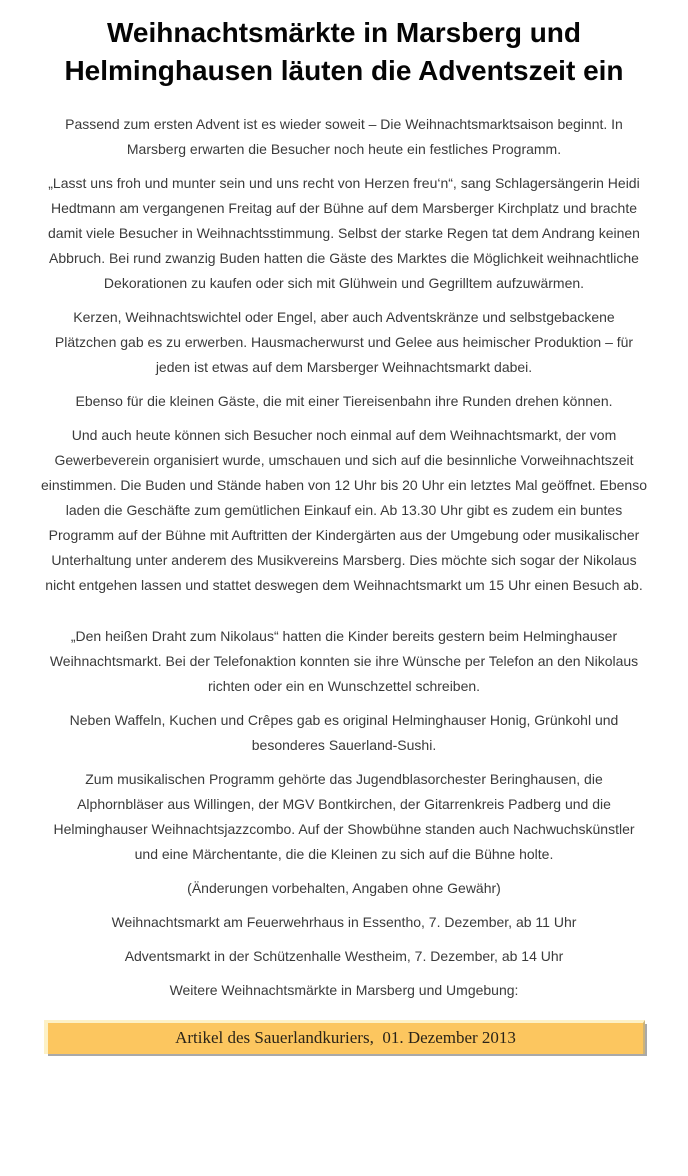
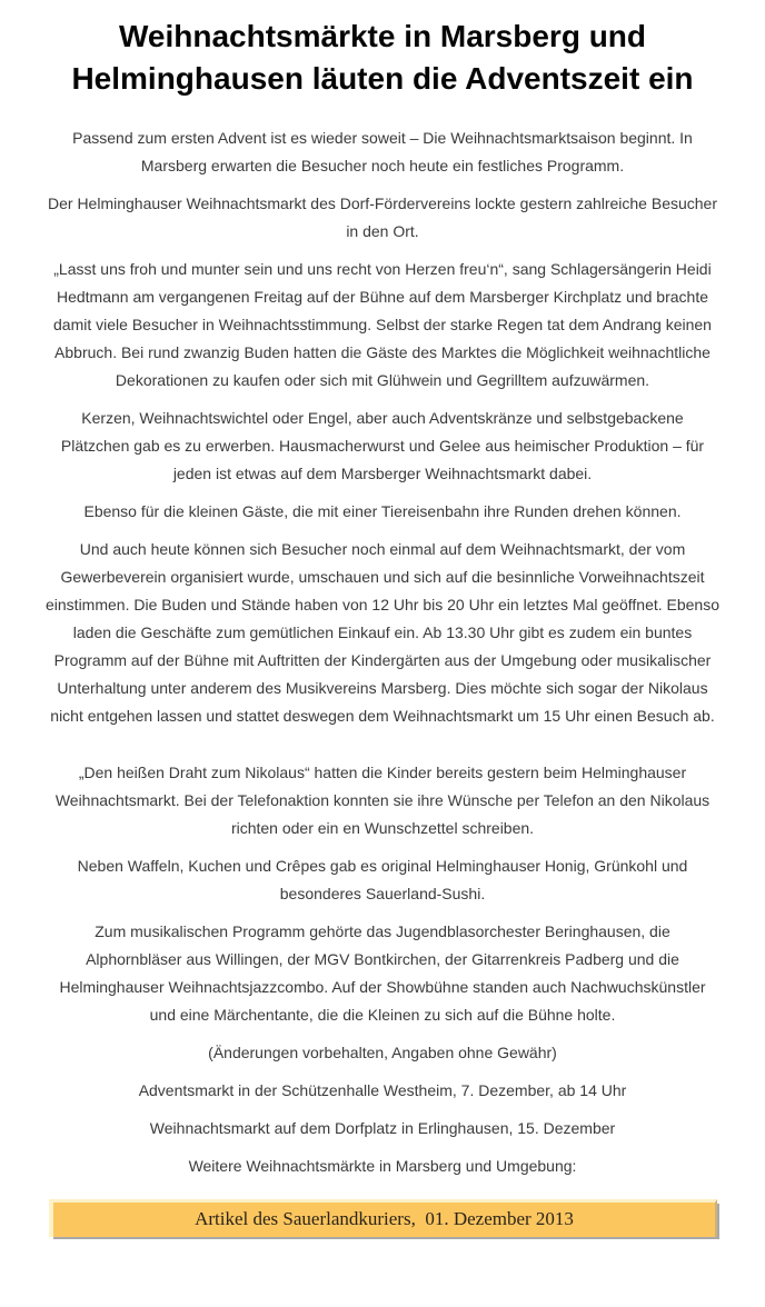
  Weihnachtsmärkte in Marsberg und Helminghausen läuten die Adventszeit ein
  Passend zum ersten Advent ist es wieder soweit – Die Weihnachtsmarktsaison beginnt. In Marsberg erwarten die Besucher noch heute ein festliches Programm.
+ Der Helminghauser Weihnachtsmarkt des Dorf-Fördervereins lockte gestern zahlreiche Besucher in den Ort.
  „Lasst uns froh und munter sein und uns recht von Herzen freu‘n“, sang Schlagersängerin Heidi Hedtmann am vergangenen Freitag auf der Bühne auf dem Marsberger Kirchplatz und brachte damit viele Besucher in Weihnachtsstimmung. Selbst der starke Regen tat dem Andrang keinen Abbruch. Bei rund zwanzig Buden hatten die Gäste des Marktes die Möglichkeit weihnachtliche Dekorationen zu kaufen oder sich mit Glühwein und Gegrilltem aufzuwärmen.
  Kerzen, Weihnachtswichtel oder Engel, aber auch Adventskränze und selbstgebackene Plätzchen gab es zu erwerben. Hausmacherwurst und Gelee aus heimischer Produktion – für jeden ist etwas auf dem Marsberger Weihnachtsmarkt dabei.
  Ebenso für die kleinen Gäste, die mit einer Tiereisenbahn ihre Runden drehen können.
  Und auch heute können sich Besucher noch einmal auf dem Weihnachtsmarkt, der vom Gewerbeverein organisiert wurde, umschauen und sich auf die besinnliche Vorweihnachtszeit einstimmen. Die Buden und Stände haben von 12 Uhr bis 20 Uhr ein letztes Mal geöffnet. Ebenso laden die Geschäfte zum gemütlichen Einkauf ein. Ab 13.30 Uhr gibt es zudem ein buntes Programm auf der Bühne mit Auftritten der Kindergärten aus der Umgebung oder musikalischer Unterhaltung unter anderem des Musikvereins Marsberg. Dies möchte sich sogar der Nikolaus nicht entgehen lassen und stattet deswegen dem Weihnachtsmarkt um 15 Uhr einen Besuch ab.
  „Den heißen Draht zum Nikolaus“ hatten die Kinder bereits gestern beim Helminghauser Weihnachtsmarkt. Bei der Telefonaktion konnten sie ihre Wünsche per Telefon an den Nikolaus richten oder ein en Wunschzettel schreiben.
  Neben Waffeln, Kuchen und Crêpes gab es original Helminghauser Honig, Grünkohl und besonderes Sauerland-Sushi.
  Zum musikalischen Programm gehörte das Jugendblasorchester Beringhausen, die Alphornbläser aus Willingen, der MGV Bontkirchen, der Gitarrenkreis Padberg und die Helminghauser Weihnachtsjazzcombo. Auf der Showbühne standen auch Nachwuchskünstler und eine Märchentante, die die Kleinen zu sich auf die Bühne holte.
  (Änderungen vorbehalten, Angaben ohne Gewähr)
- Weihnachtsmarkt am Feuerwehrhaus in Essentho, 7. Dezember, ab 11 Uhr
  Adventsmarkt in der Schützenhalle Westheim, 7. Dezember, ab 14 Uhr
+ Weihnachtsmarkt auf dem Dorfplatz in Erlinghausen, 15. Dezember
  Weitere Weihnachtsmärkte in Marsberg und Umgebung:
  Artikel des Sauerlandkuriers, 01. Dezember 2013
